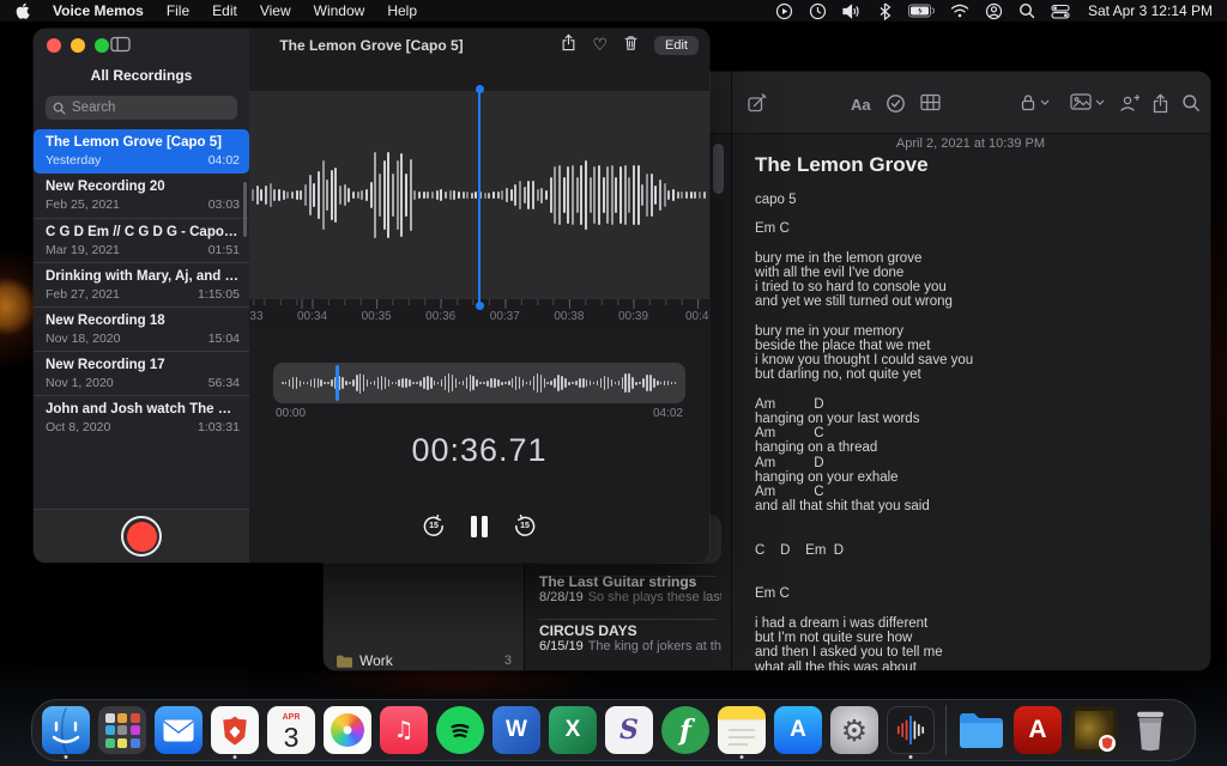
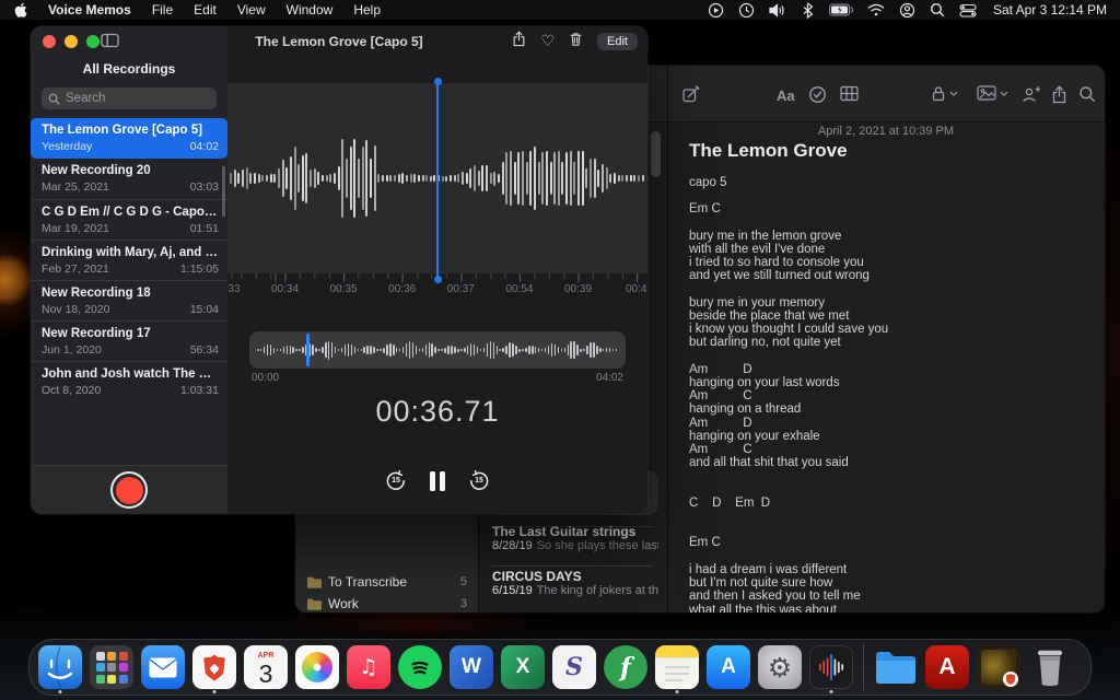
  Voice Memos
  File
  Edit
  View
  Window
  Help
  Sat Apr 3 12:14 PM
  Aa
+ To Transcribe
+ 5
  Work
  3
  The Last Guitar strings
  8/28/19 So she plays these las
  CIRCUS DAYS
  6/15/19 The king of jokers at th
  April 2, 2021 at 10:39 PM
  The Lemon Grove
  capo 5
  Em C
  bury me in the lemon grove
  with all the evil I've done
  i tried to so hard to console you
  and yet we still turned out wrong
  bury me in your memory
  beside the place that we met
  i know you thought I could save you
  but darling no, not quite yet
  Am D
  hanging on your last words
  Am C
  hanging on a thread
  Am D
  hanging on your exhale
  Am C
  and all that shit that you said
  C D Em D
  Em C
  i had a dream i was different
  but I'm not quite sure how
  and then I asked you to tell me
  what all the this was about
  All Recordings
  Search
  The Lemon Grove [Capo 5]
  Yesterday
  04:02
  New Recording 20
- Feb 25, 2021
+ Mar 25, 2021
  03:03
  C G D Em // C G D G - Capo 5
  Mar 19, 2021
  01:51
  Drinking with Mary, Aj, and Jo
  Feb 27, 2021
  1:15:05
  New Recording 18
  Nov 18, 2020
  15:04
  New Recording 17
- Nov 1, 2020
+ Jun 1, 2020
  56:34
  John and Josh watch The Las
  Oct 8, 2020
  1:03:31
  00:34
  00:35
  00:36
  00:37
- 00:38
+ 00:54
  00:39
  00:4
  00:00
  04:02
  00:36.71
  The Lemon Grove [Capo 5]
  ♡
  Edit
  3
  ♫
  W
  X
  S
  f
  A
  ⚙
  A
